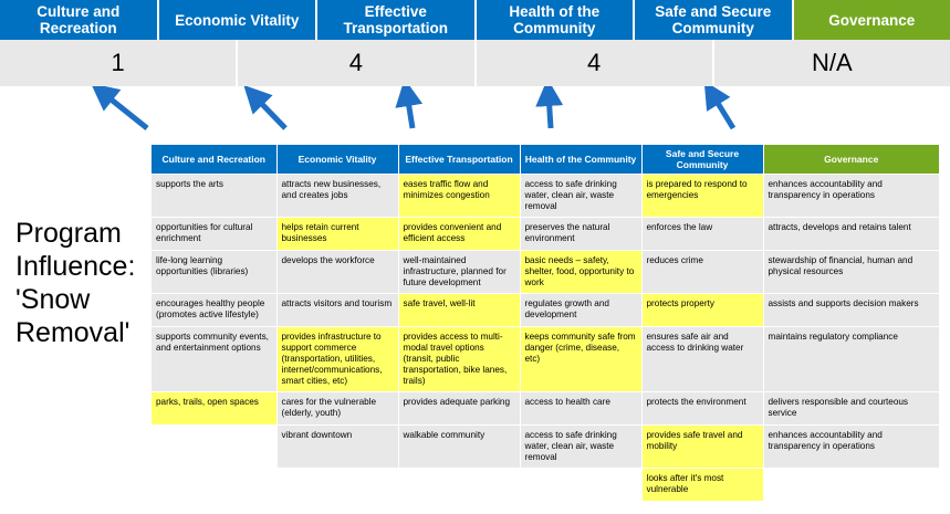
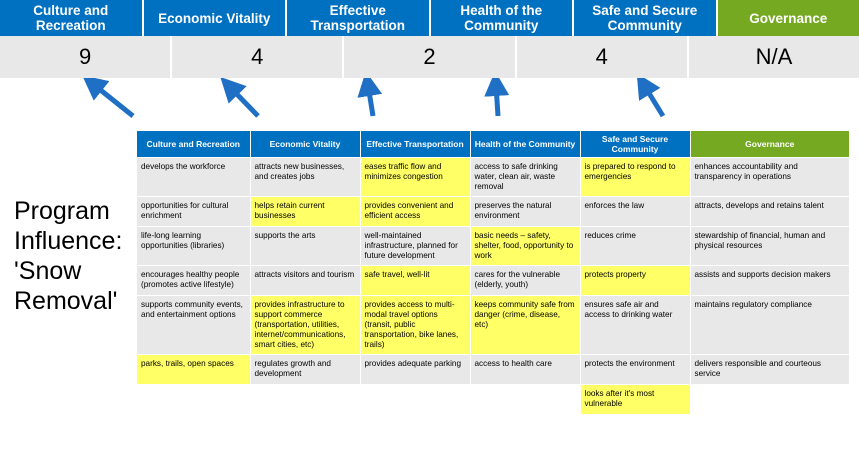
  Culture and Recreation
  Economic Vitality
  Effective Transportation
  Health of the Community
  Safe and Secure Community
  Governance
- 1
+ 9
  4
+ 2
  4
  N/A
  Program Influence: 'Snow Removal'
  Culture and Recreation	Economic Vitality	Effective Transportation	Health of the Community	Safe and Secure Community	Governance
- supports the arts	attracts new businesses, and creates jobs	eases traffic flow and minimizes congestion	access to safe drinking water, clean air, waste removal	is prepared to respond to emergencies	enhances accountability and transparency in operations
+ develops the workforce	attracts new businesses, and creates jobs	eases traffic flow and minimizes congestion	access to safe drinking water, clean air, waste removal	is prepared to respond to emergencies	enhances accountability and transparency in operations
  opportunities for cultural enrichment	helps retain current businesses	provides convenient and efficient access	preserves the natural environment	enforces the law	attracts, develops and retains talent
- life-long learning opportunities (libraries)	develops the workforce	well-maintained infrastructure, planned for future development	basic needs – safety, shelter, food, opportunity to work	reduces crime	stewardship of financial, human and physical resources
+ life-long learning opportunities (libraries)	supports the arts	well-maintained infrastructure, planned for future development	basic needs – safety, shelter, food, opportunity to work	reduces crime	stewardship of financial, human and physical resources
- encourages healthy people (promotes active lifestyle)	attracts visitors and tourism	safe travel, well-lit	regulates growth and development	protects property	assists and supports decision makers
+ encourages healthy people (promotes active lifestyle)	attracts visitors and tourism	safe travel, well-lit	cares for the vulnerable (elderly, youth)	protects property	assists and supports decision makers
  supports community events, and entertainment options	provides infrastructure to support commerce (transportation, utilities, internet/communications, smart cities, etc)	provides access to multi-modal travel options (transit, public transportation, bike lanes, trails)	keeps community safe from danger (crime, disease, etc)	ensures safe air and access to drinking water	maintains regulatory compliance
- parks, trails, open spaces	cares for the vulnerable (elderly, youth)	provides adequate parking	access to health care	protects the environment	delivers responsible and courteous service
+ parks, trails, open spaces	regulates growth and development	provides adequate parking	access to health care	protects the environment	delivers responsible and courteous service
- 	vibrant downtown	walkable community	access to safe drinking water, clean air, waste removal	provides safe travel and mobility	enhances accountability and transparency in operations
  				looks after it's most vulnerable
